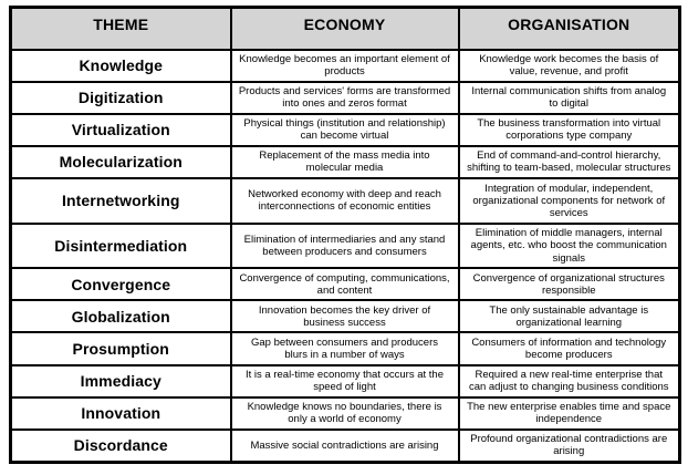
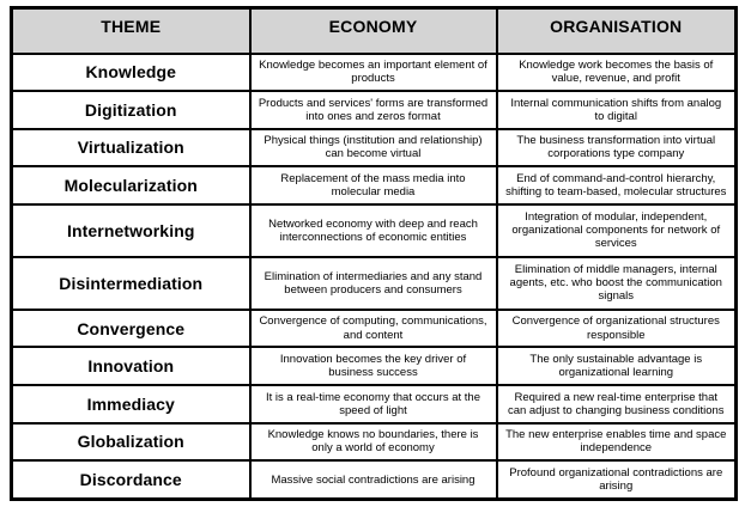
  THEME	ECONOMY	ORGANISATION
  Knowledge	Knowledge becomes an important element of products	Knowledge work becomes the basis of value, revenue, and profit
  Digitization	Products and services' forms are transformed into ones and zeros format	Internal communication shifts from analog to digital
  Virtualization	Physical things (institution and relationship) can become virtual	The business transformation into virtual corporations type company
  Molecularization	Replacement of the mass media into molecular media	End of command-and-control hierarchy, shifting to team-based, molecular structures
  Internetworking	Networked economy with deep and reach interconnections of economic entities	Integration of modular, independent, organizational components for network of services
  Disintermediation	Elimination of intermediaries and any stand between producers and consumers	Elimination of middle managers, internal agents, etc. who boost the communication signals
  Convergence	Convergence of computing, communications, and content	Convergence of organizational structures responsible
- Globalization	Innovation becomes the key driver of business success	The only sustainable advantage is organizational learning
+ Innovation	Innovation becomes the key driver of business success	The only sustainable advantage is organizational learning
- Prosumption	Gap between consumers and producers blurs in a number of ways	Consumers of information and technology become producers
  Immediacy	It is a real-time economy that occurs at the speed of light	Required a new real-time enterprise that can adjust to changing business conditions
- Innovation	Knowledge knows no boundaries, there is only a world of economy	The new enterprise enables time and space independence
+ Globalization	Knowledge knows no boundaries, there is only a world of economy	The new enterprise enables time and space independence
  Discordance	Massive social contradictions are arising	Profound organizational contradictions are arising
